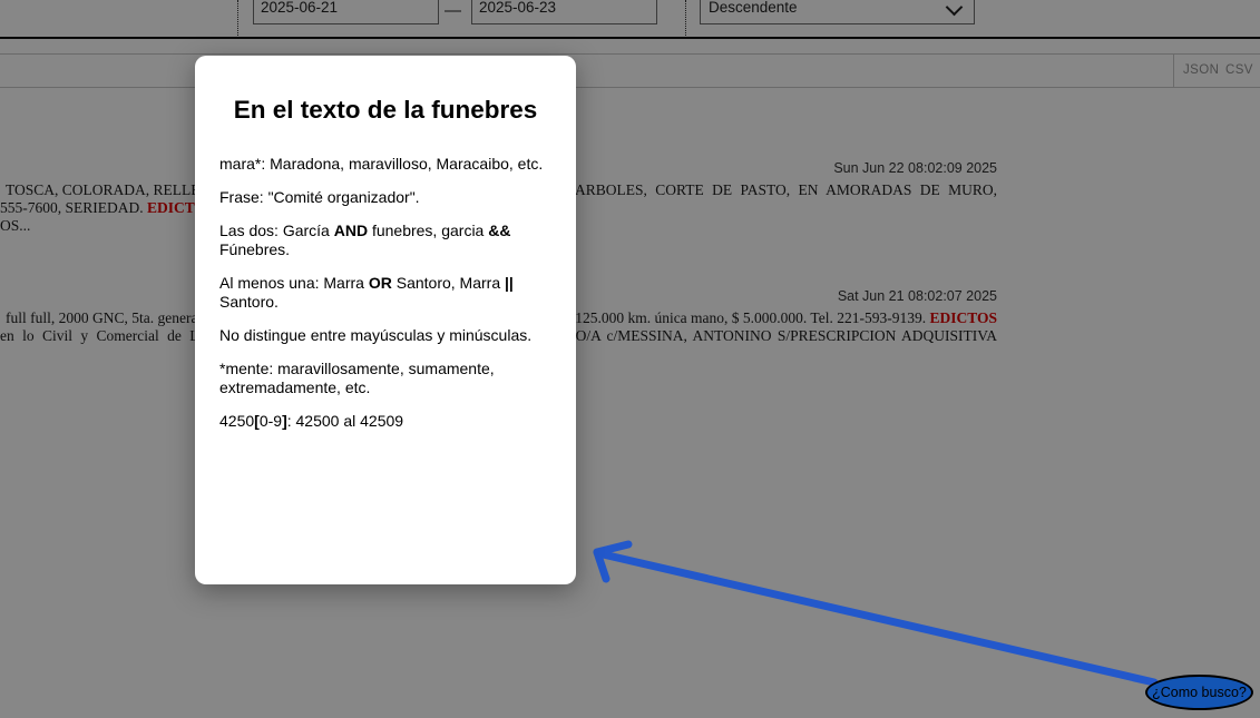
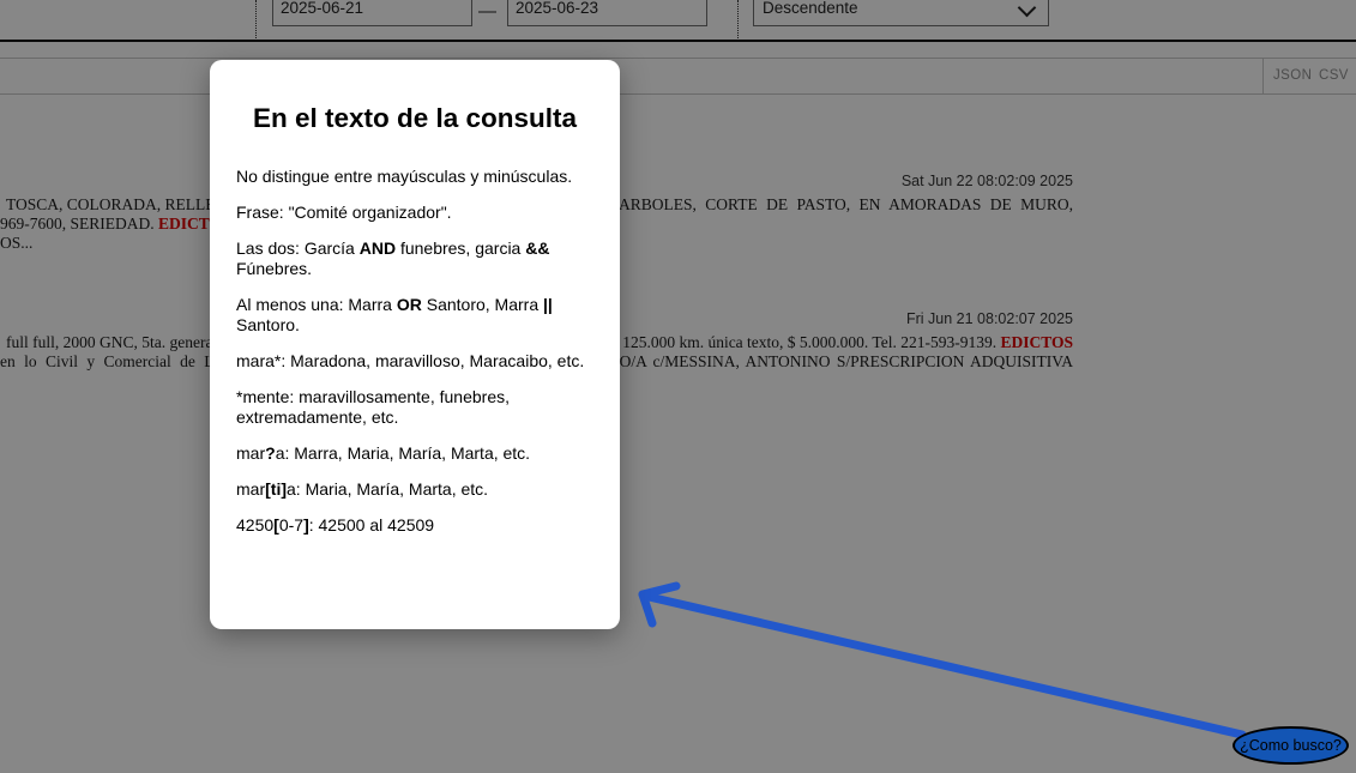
  2025-06-21
  —
  2025-06-23
  Descendente
  JSON
  CSV
- Sun Jun 22 08:02:09 2025
+ Sat Jun 22 08:02:09 2025
  TOSCA, COLORADA, RELL
  ARBOLES, CORTE DE PASTO, EN AMORADAS DE MURO,
- 555-7600, SERIEDAD. EDICT
+ 969-7600, SERIEDAD. EDICT
  OS...
- Sat Jun 21 08:02:07 2025
+ Fri Jun 21 08:02:07 2025
  full full, 2000 GNC, 5ta. gener
- 125.000 km. única mano, $ 5.000.000. Tel. 221-593-9139. EDICTOS
+ 125.000 km. única texto, $ 5.000.000. Tel. 221-593-9139. EDICTOS
  en lo Civil y Comercial de
  O/A c/MESSINA, ANTONINO S/PRESCRIPCION ADQUISITIVA
  ¿Como busco?
- En el texto de la funebres
+ En el texto de la consulta
- mara*: Maradona, maravilloso, Maracaibo, etc.
+ No distingue entre mayúsculas y minúsculas.
  Frase: "Comité organizador".
  Las dos: García AND funebres, garcia && Fúnebres.
  Al menos una: Marra OR Santoro, Marra || Santoro.
- No distingue entre mayúsculas y minúsculas.
+ mara*: Maradona, maravilloso, Maracaibo, etc.
- *mente: maravillosamente, sumamente, extremadamente, etc.
+ *mente: maravillosamente, funebres, extremadamente, etc.
+ mar?a: Marra, Maria, María, Marta, etc.
+ mar[ti]a: Maria, María, Marta, etc.
- 4250[0-9]: 42500 al 42509
+ 4250[0-7]: 42500 al 42509
